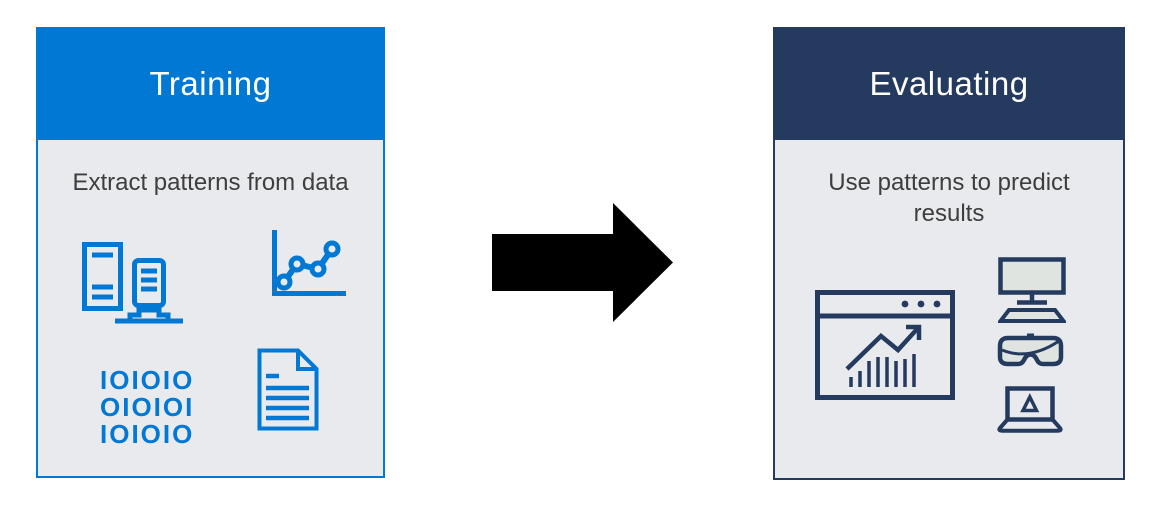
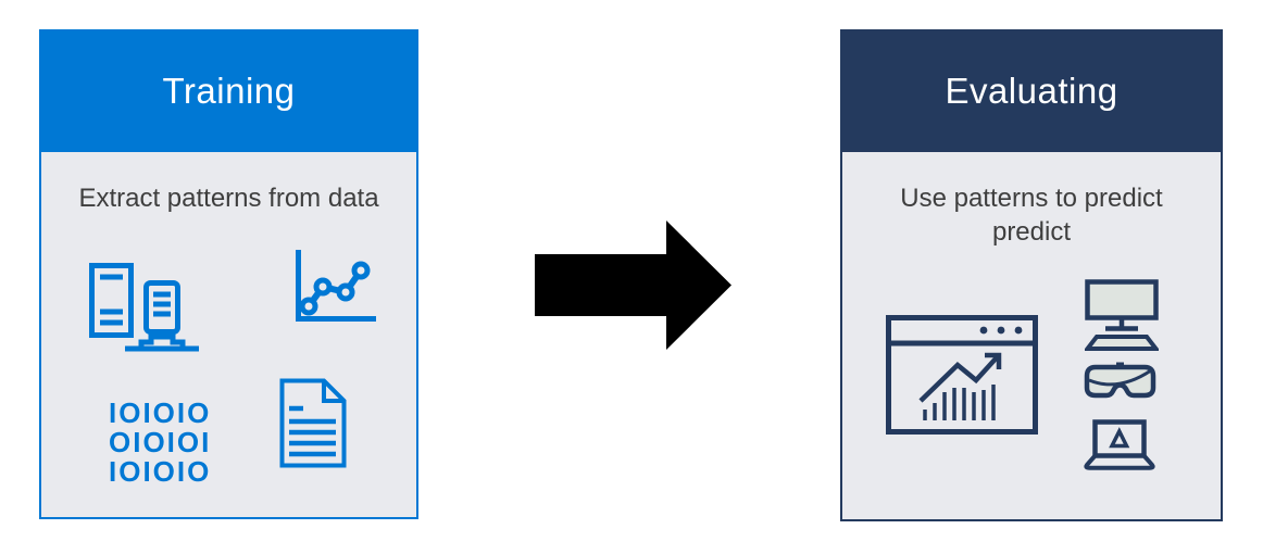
  Training
  Extract patterns from data
  IOIOIO
  OIOIOI
  IOIOIO
  Evaluating
- Use patterns to predict results
+ Use patterns to predict predict
